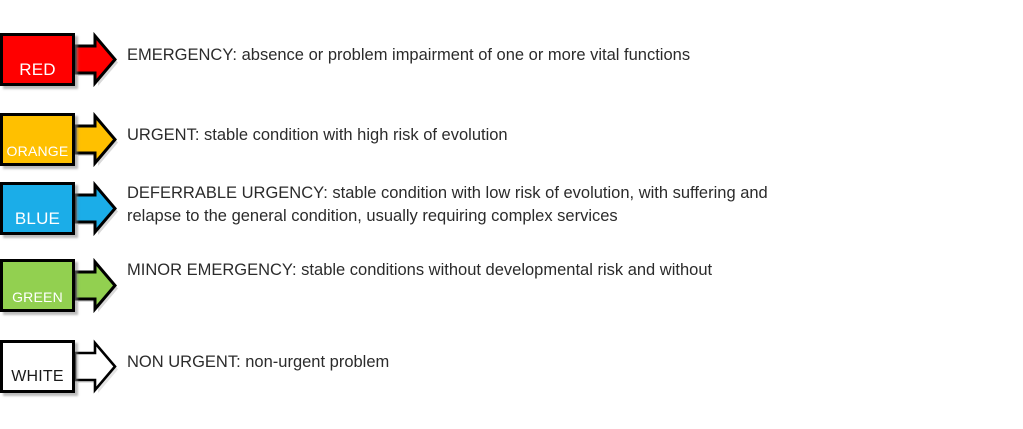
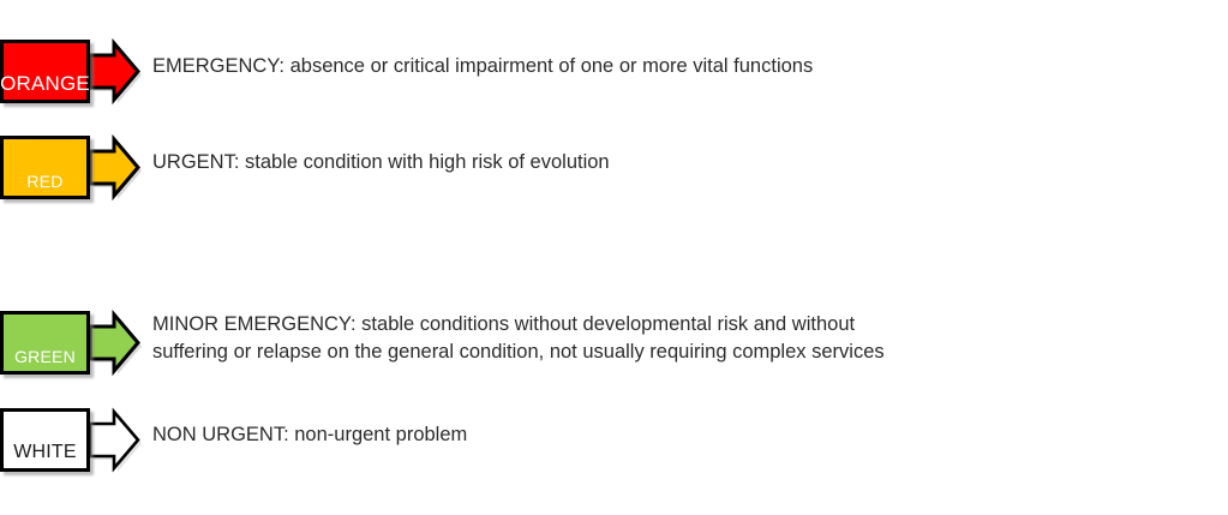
- RED
+ ORANGE
- EMERGENCY: absence or problem impairment of one or more vital functions
+ EMERGENCY: absence or critical impairment of one or more vital functions
- ORANGE
+ RED
  URGENT: stable condition with high risk of evolution
- BLUE
- DEFERRABLE URGENCY: stable condition with low risk of evolution, with suffering and
- relapse to the general condition, usually requiring complex services
  GREEN
  MINOR EMERGENCY: stable conditions without developmental risk and without
+ suffering or relapse on the general condition, not usually requiring complex services
  WHITE
  NON URGENT: non-urgent problem
